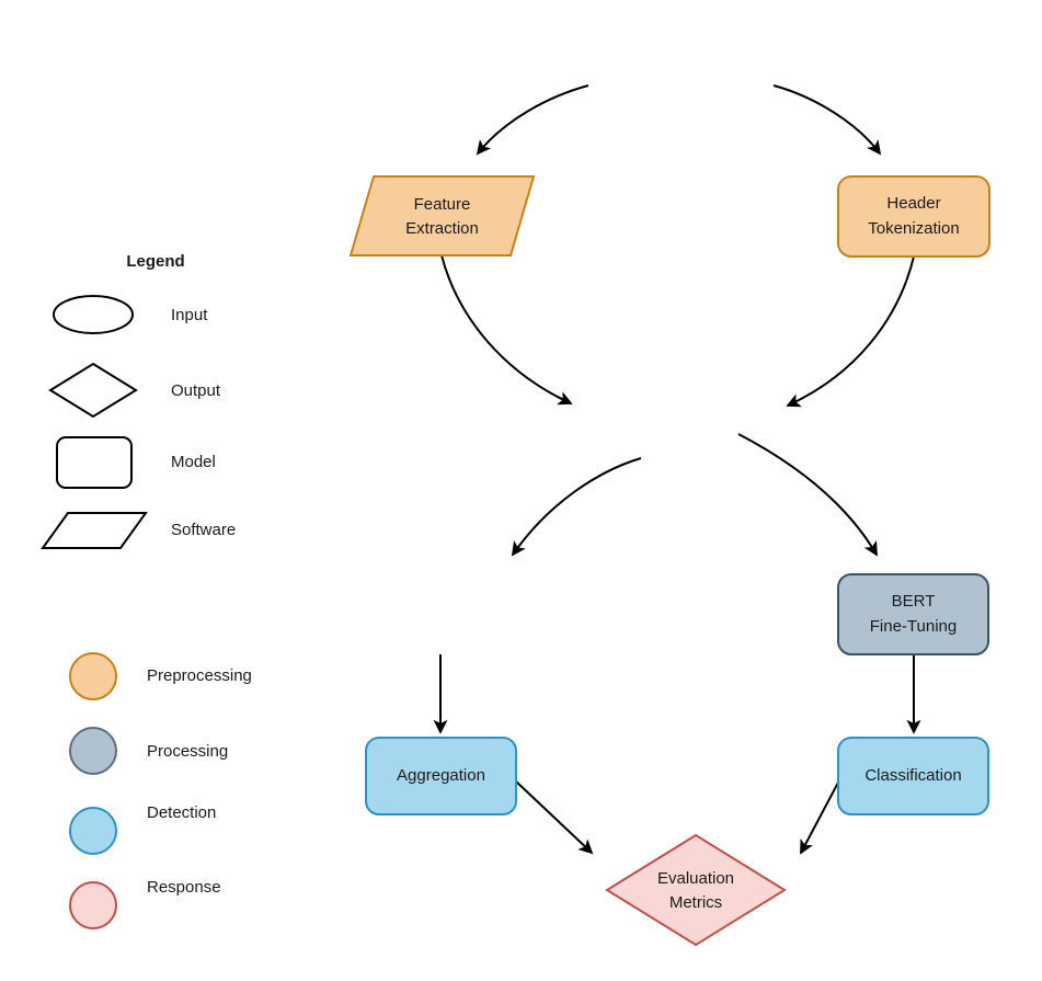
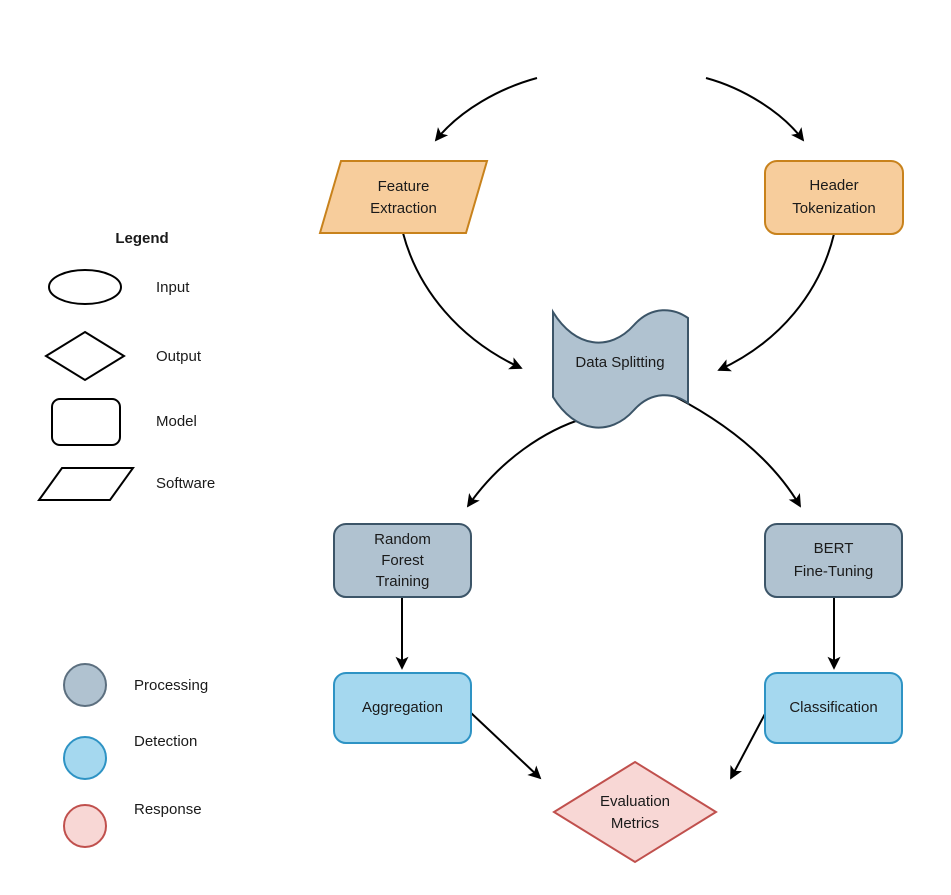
  Feature
  Extraction
  Header
  Tokenization
+ Data Splitting
+ Random
+ Forest
+ Training
  BERT
  Fine-Tuning
  Aggregation
  Classification
  Evaluation
  Metrics
  Legend
  Input
  Output
  Model
  Software
- Preprocessing
  Processing
  Detection
  Response
